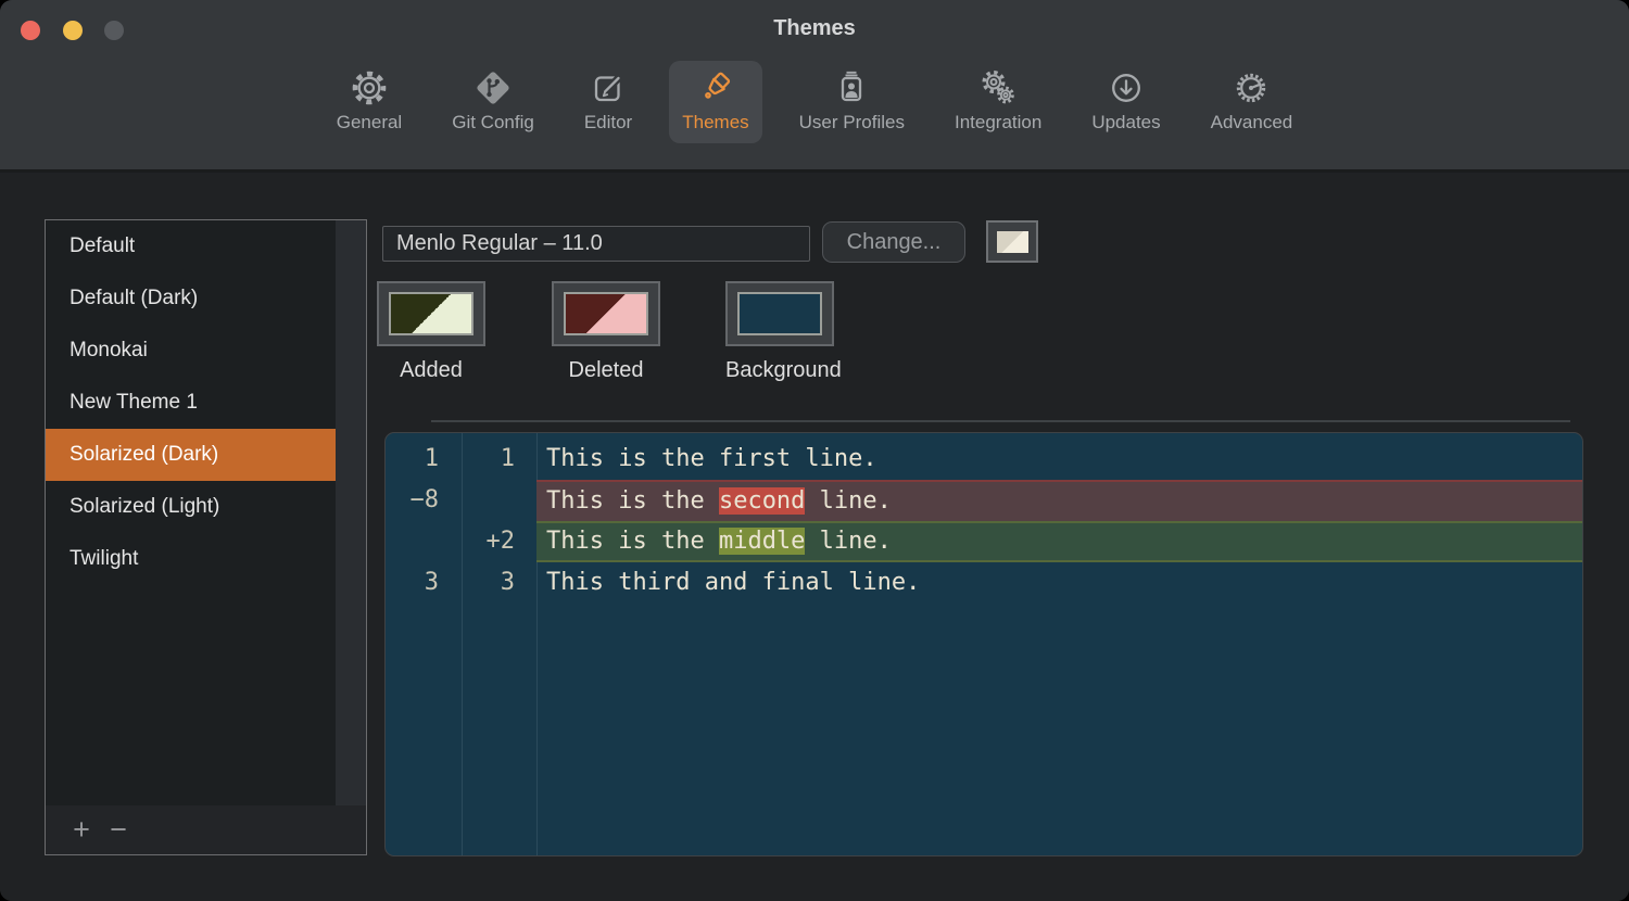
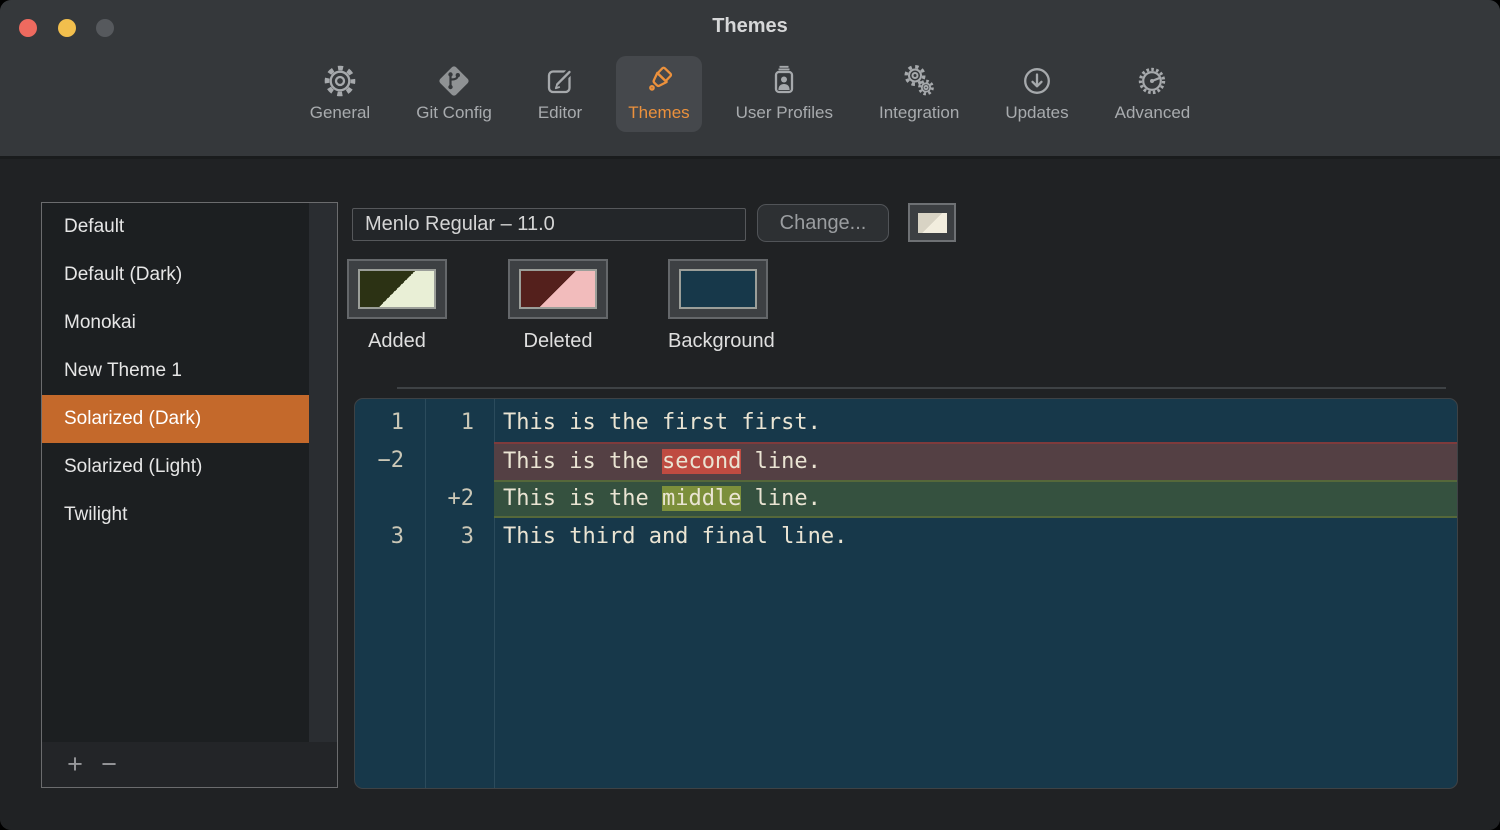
  Themes
  General
  Git Config
  Editor
  Themes
  User Profiles
  Integration
  Updates
  Advanced
  Default
  Default (Dark)
  Monokai
  New Theme 1
  Solarized (Dark)
  Solarized (Light)
  Twilight
  +
  −
  Menlo Regular – 11.0
  Change...
  Added
  Deleted
  Background
  1
  1
- This is the first line.
+ This is the first first.
- −8
+ −2
  This is the second line.
  +2
  This is the middle line.
  3
  3
  This third and final line.
